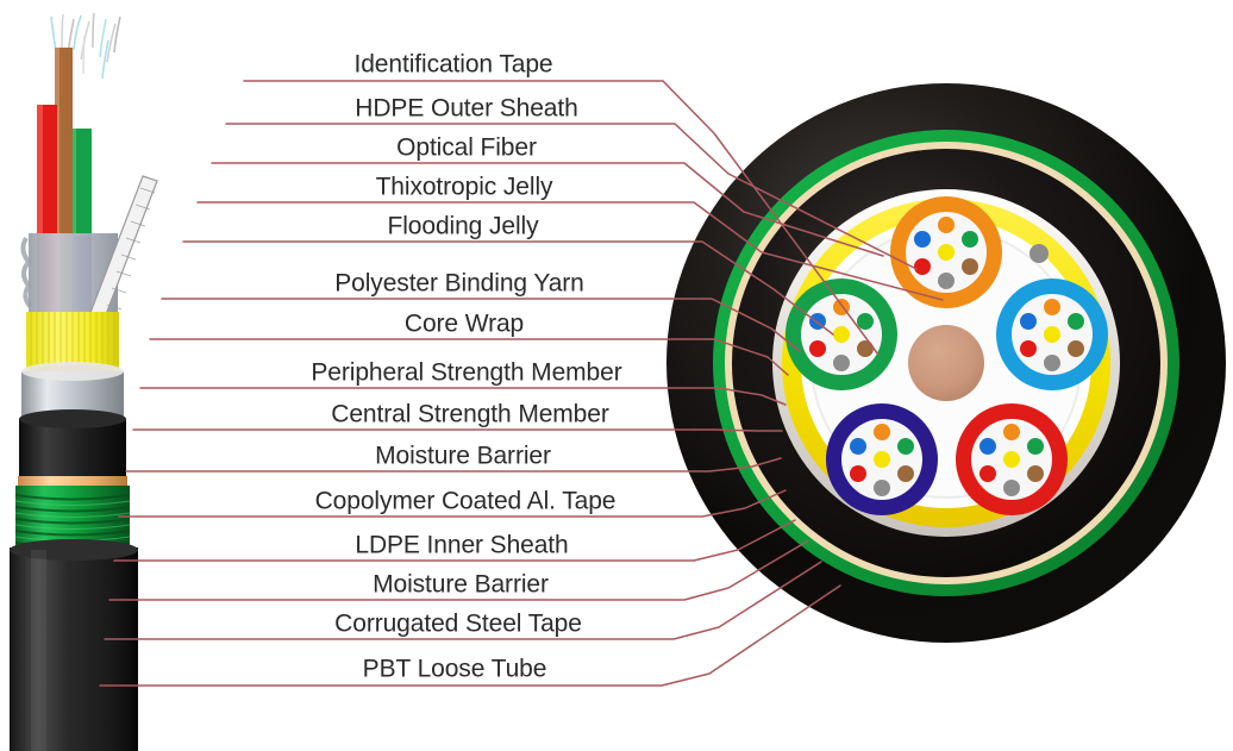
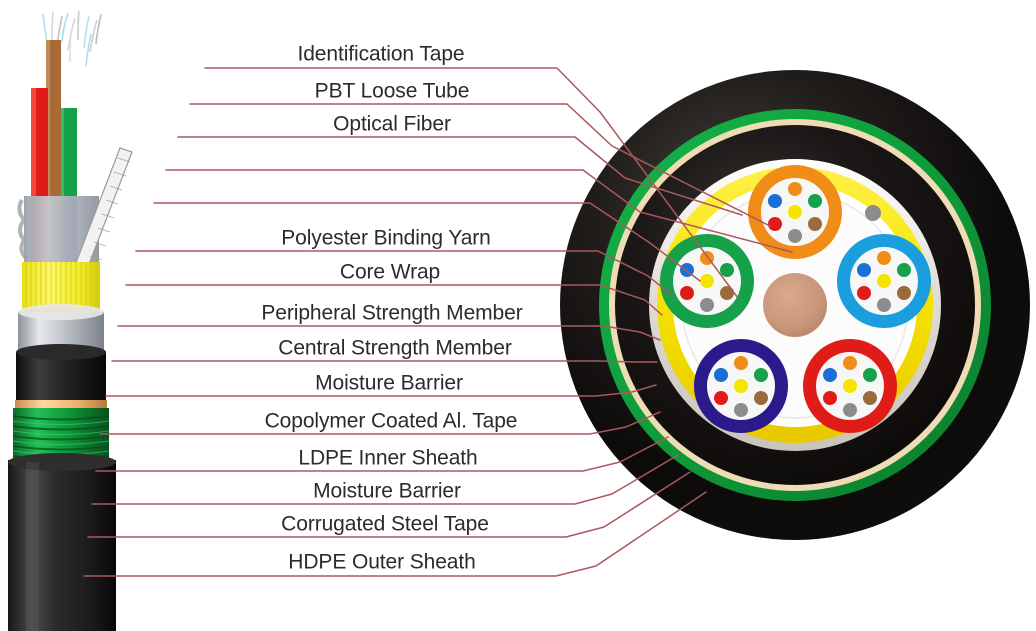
  Identification Tape
- HDPE Outer Sheath
+ PBT Loose Tube
  Optical Fiber
- Thixotropic Jelly
- Flooding Jelly
  Polyester Binding Yarn
  Core Wrap
  Peripheral Strength Member
  Central Strength Member
  Moisture Barrier
  Copolymer Coated Al. Tape
  LDPE Inner Sheath
  Moisture Barrier
  Corrugated Steel Tape
- PBT Loose Tube
+ HDPE Outer Sheath
